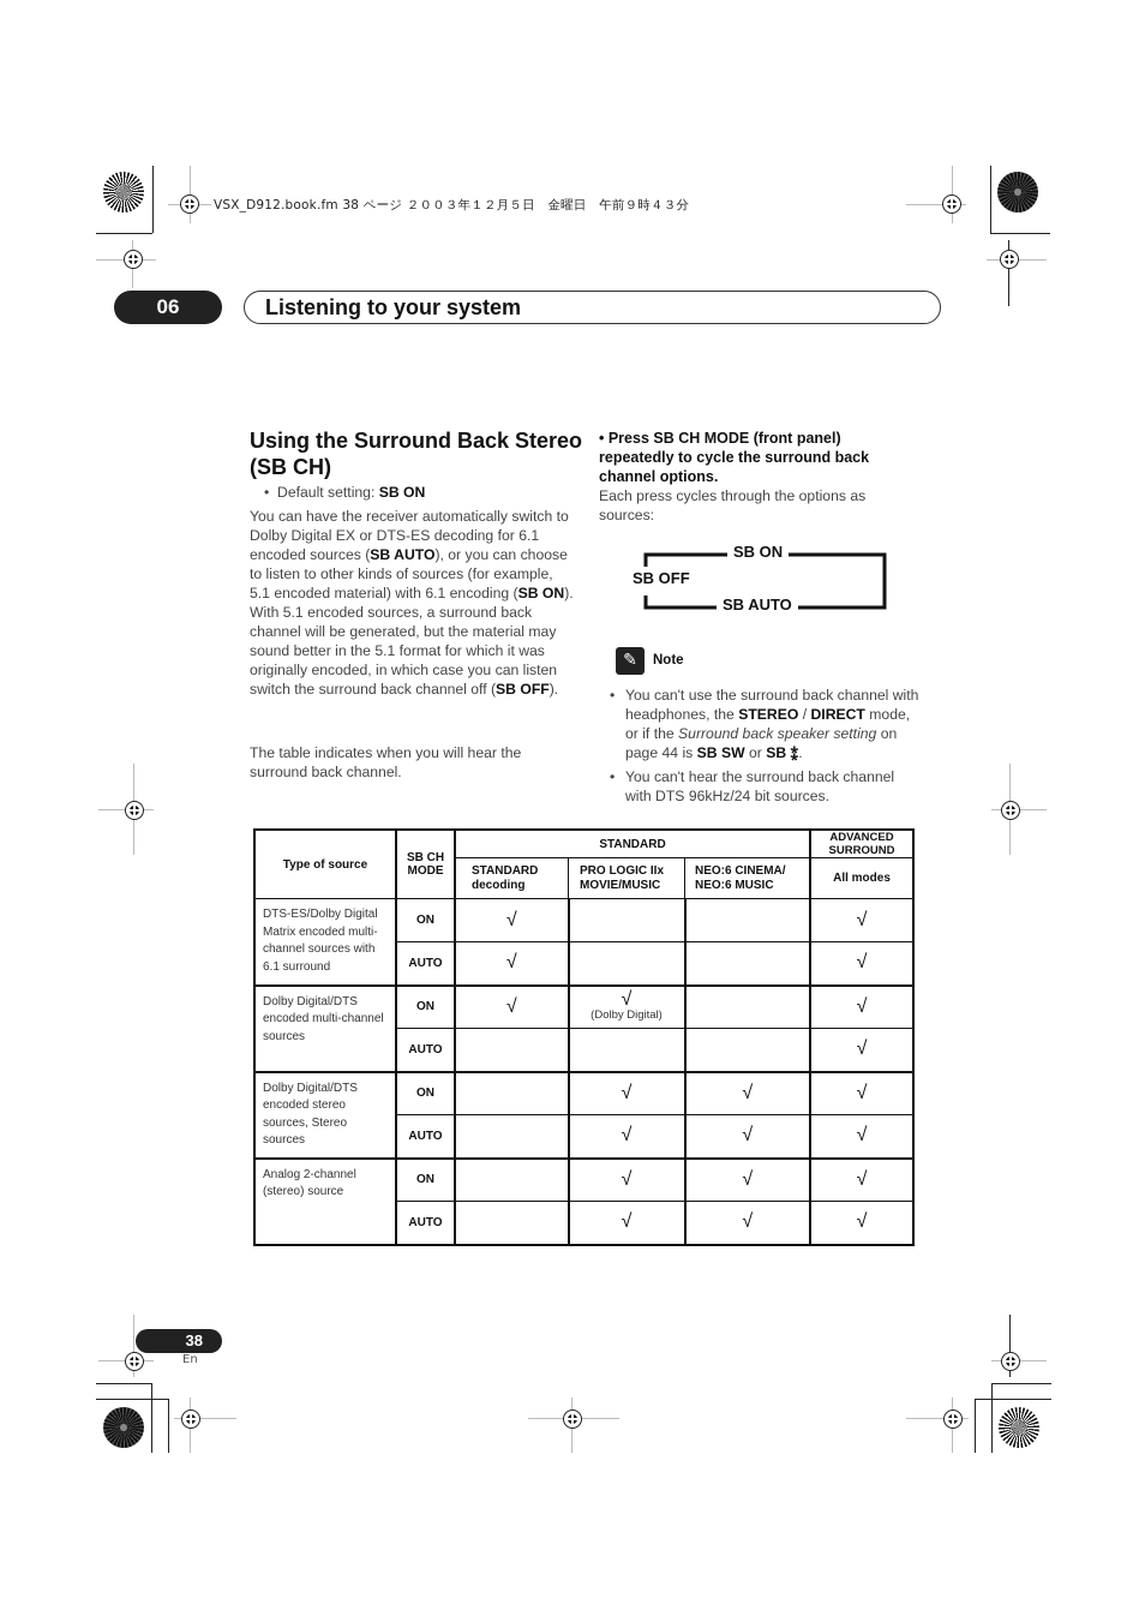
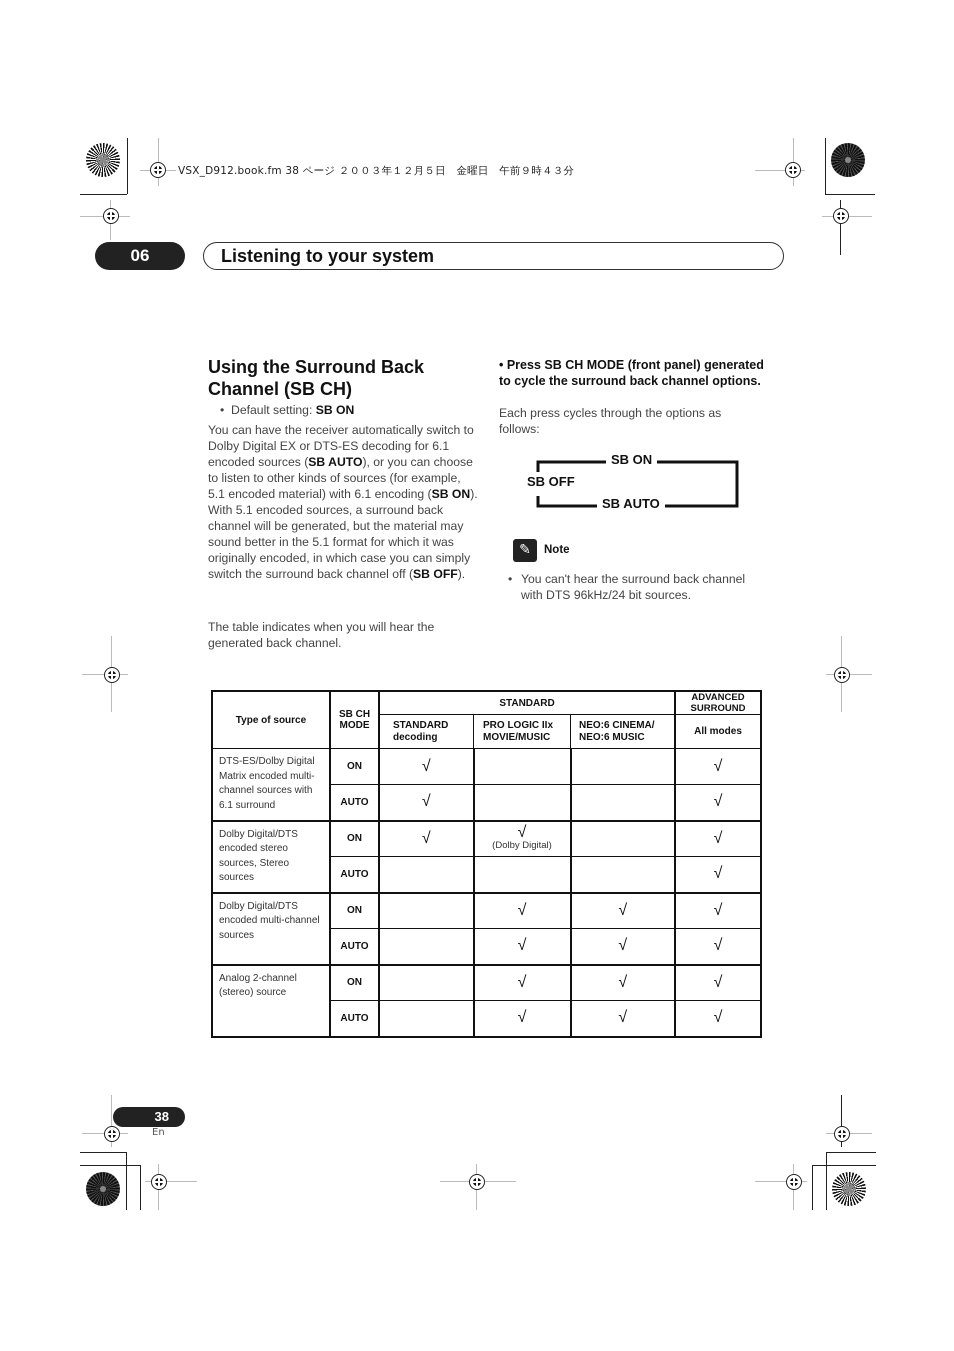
  VSX_D912.book.fm 38 ページ ２００３年１２月５日 金曜日 午前９時４３分
  06
  Listening to your system
- Using the Surround Back Stereo (SB CH)
+ Using the Surround Back Channel (SB CH)
  • Default setting: SB ON
- You can have the receiver automatically switch to Dolby Digital EX or DTS-ES decoding for 6.1 encoded sources (SB AUTO), or you can choose to listen to other kinds of sources (for example, 5.1 encoded material) with 6.1 encoding (SB ON). With 5.1 encoded sources, a surround back channel will be generated, but the material may sound better in the 5.1 format for which it was originally encoded, in which case you can listen switch the surround back channel off (SB OFF).
+ You can have the receiver automatically switch to Dolby Digital EX or DTS-ES decoding for 6.1 encoded sources (SB AUTO), or you can choose to listen to other kinds of sources (for example, 5.1 encoded material) with 6.1 encoding (SB ON). With 5.1 encoded sources, a surround back channel will be generated, but the material may sound better in the 5.1 format for which it was originally encoded, in which case you can simply switch the surround back channel off (SB OFF).
- The table indicates when you will hear the surround back channel.
+ The table indicates when you will hear the generated back channel.
- • Press SB CH MODE (front panel) repeatedly to cycle the surround back channel options.
+ • Press SB CH MODE (front panel) generated to cycle the surround back channel options.
- Each press cycles through the options as sources:
+ Each press cycles through the options as follows:
  SB ON
  SB AUTO
  SB OFF
  ✎
  Note
- You can't use the surround back channel with headphones, the STEREO / DIRECT mode, or if the Surround back speaker setting on page 44 is SB SW or SB ⁑.
  You can't hear the surround back channel with DTS 96kHz/24 bit sources.
  Type of source	SB CH MODE	STANDARD	ADVANCED SURROUND
  STANDARD decoding	PRO LOGIC IIx MOVIE/MUSIC	NEO:6 CINEMA/ NEO:6 MUSIC	All modes
  DTS-ES/Dolby Digital Matrix encoded multi-channel sources with 6.1 surround	ON	√			√
  AUTO	√			√
- Dolby Digital/DTS encoded multi-channel sources	ON	√	√(Dolby Digital)		√
+ Dolby Digital/DTS encoded stereo sources, Stereo sources	ON	√	√(Dolby Digital)		√
  AUTO				√
- Dolby Digital/DTS encoded stereo sources, Stereo sources	ON		√	√	√
+ Dolby Digital/DTS encoded multi-channel sources	ON		√	√	√
  AUTO		√	√	√
  Analog 2-channel (stereo) source	ON		√	√	√
  AUTO		√	√	√
  38
  En
